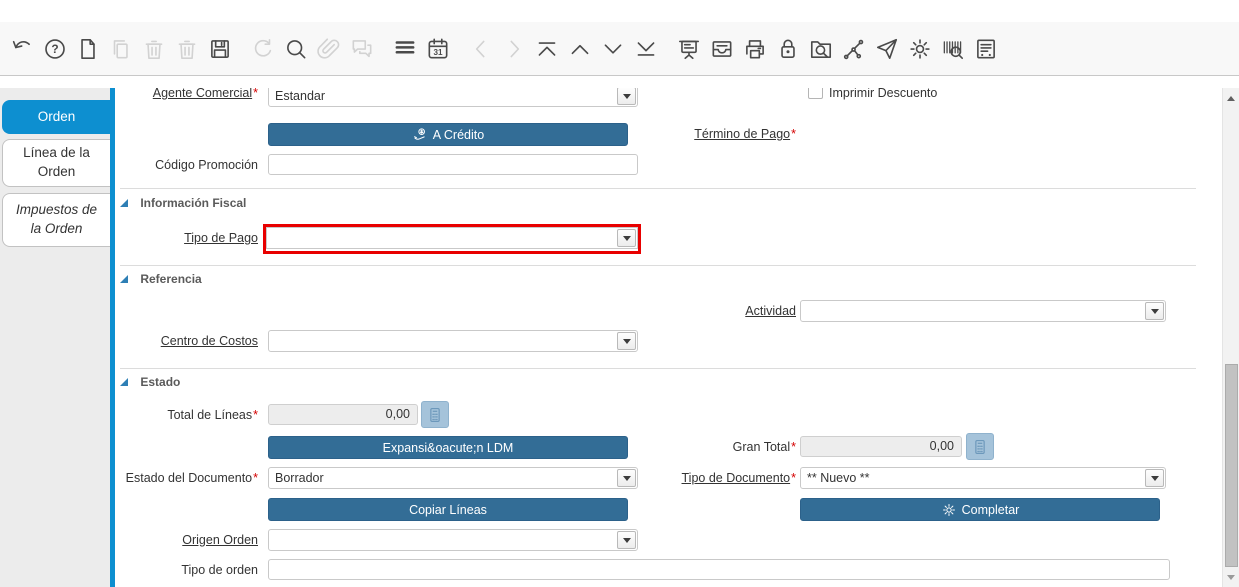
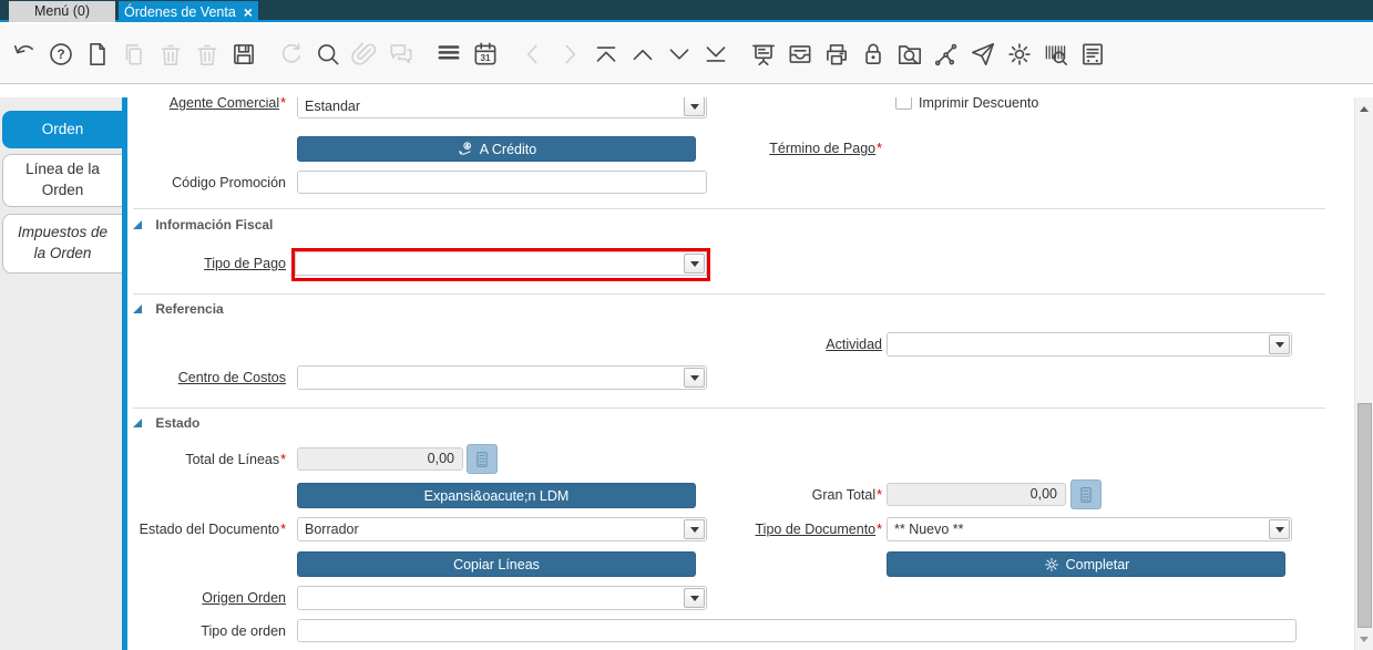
+ Menú (0)
+ Órdenes de Venta
+ ×
  ?
  31
  Orden
  Línea de la Orden
  Impuestos de la Orden
  Agente Comercial*
  Estandar
  Imprimir Descuento
  A Crédito
  Término de Pago*
  Código Promoción
  Información Fiscal
  Tipo de Pago
  Referencia
  Actividad
  Centro de Costos
  Estado
  Total de Líneas*
  0,00
  Expansi&oacute;n LDM
  Gran Total*
  0,00
  Estado del Documento*
  Borrador
  Tipo de Documento*
  ** Nuevo **
  Copiar Líneas
  Completar
  Origen Orden
  Tipo de orden
